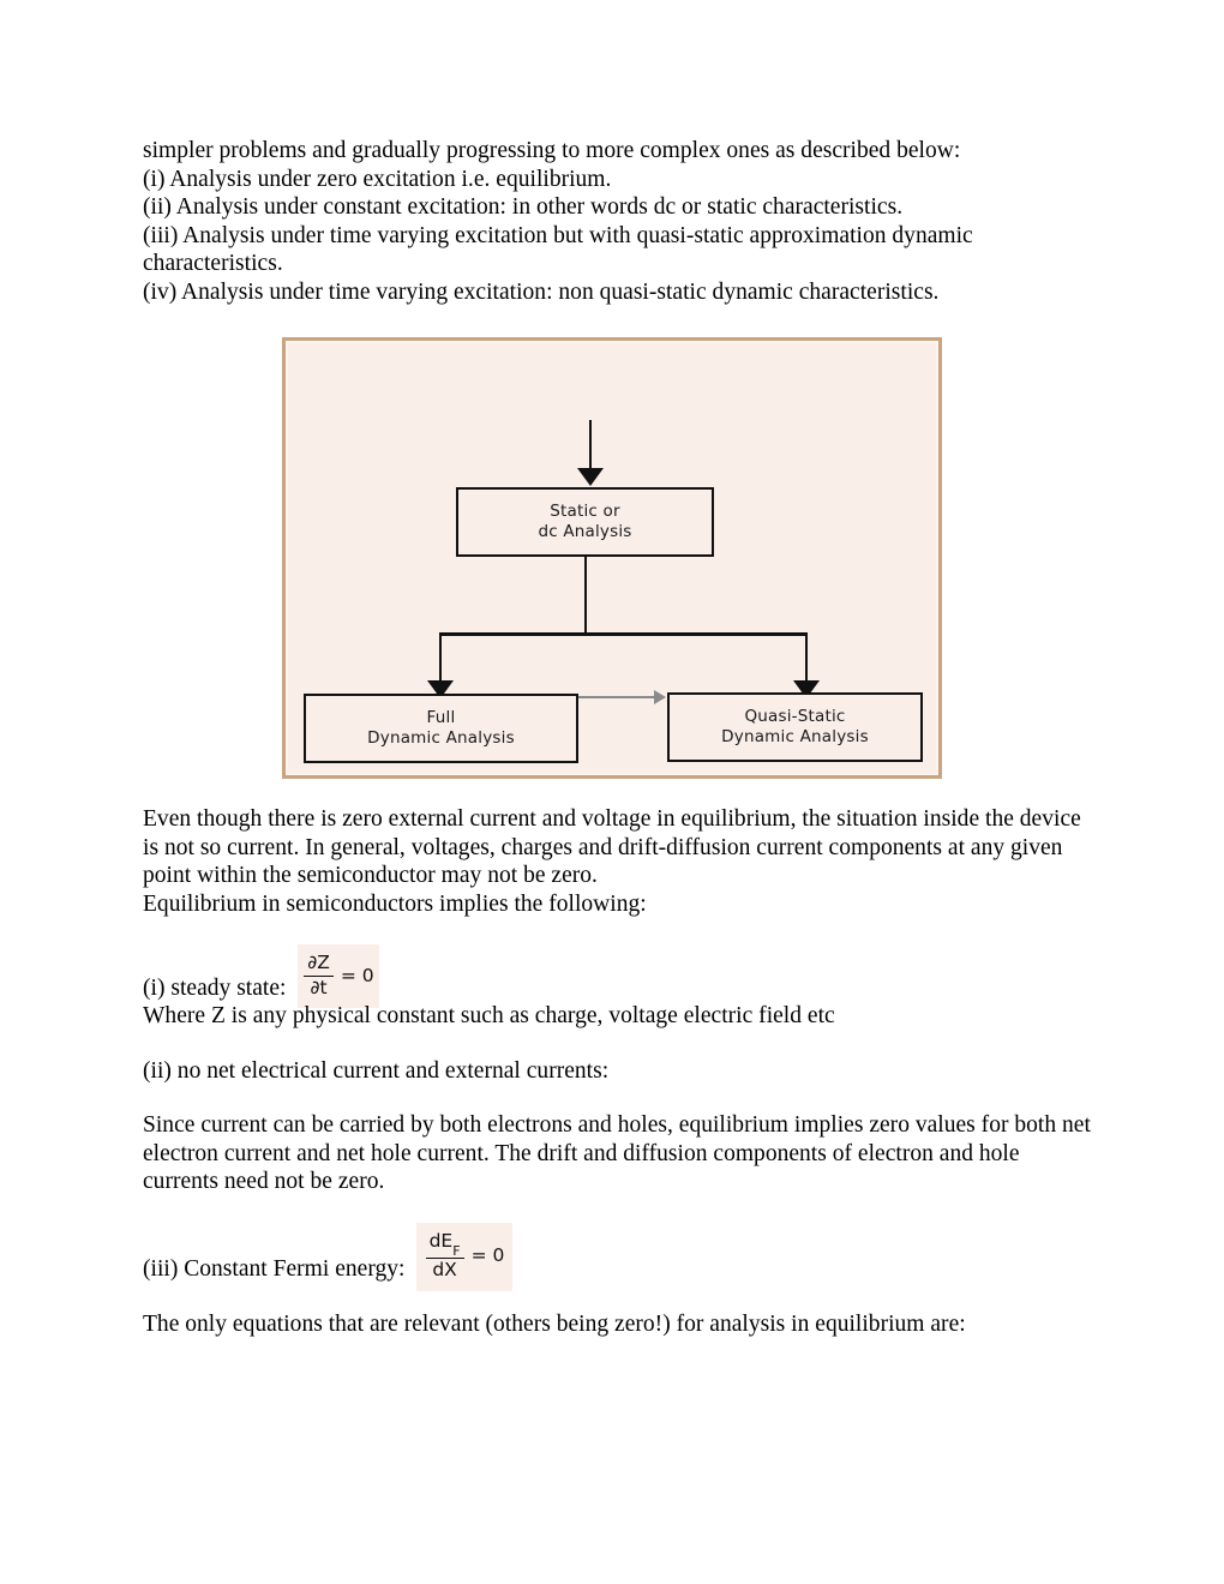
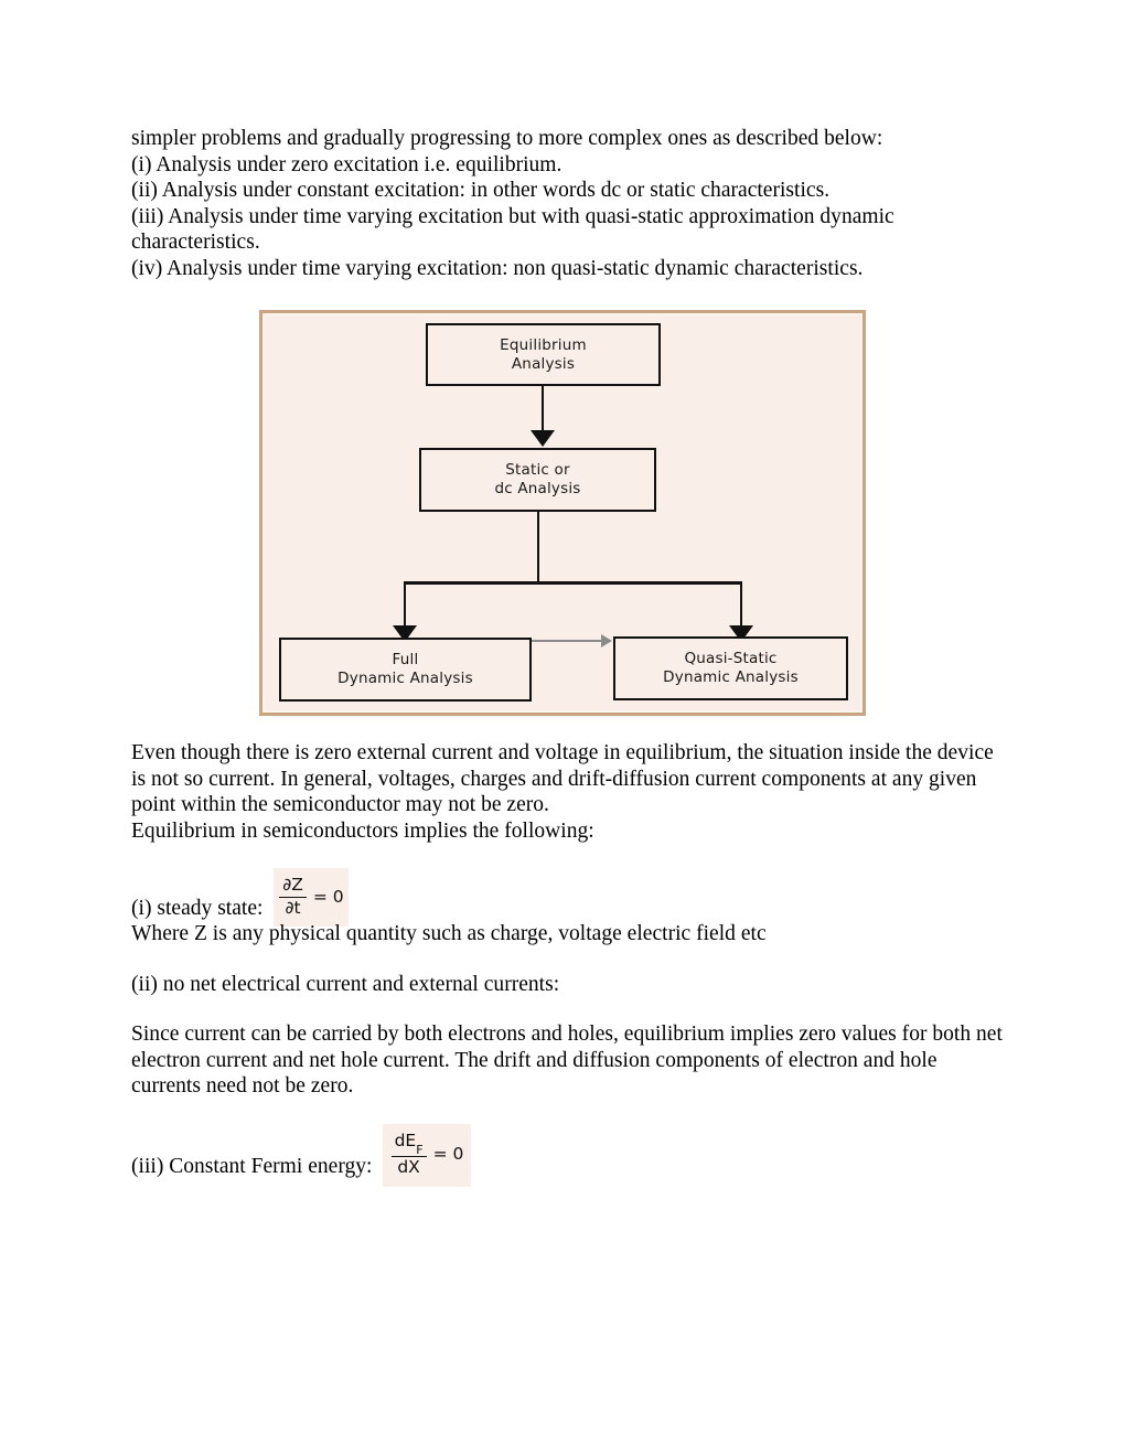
  simpler problems and gradually progressing to more complex ones as described below:
  (i) Analysis under zero excitation i.e. equilibrium.
  (ii) Analysis under constant excitation: in other words dc or static characteristics.
  (iii) Analysis under time varying excitation but with quasi-static approximation dynamic characteristics.
  (iv) Analysis under time varying excitation: non quasi-static dynamic characteristics.
+ Equilibrium
+ Analysis
  Static or
  dc Analysis
  Full
  Dynamic Analysis
  Quasi-Static
  Dynamic Analysis
  Even though there is zero external current and voltage in equilibrium, the situation inside the device is not so current. In general, voltages, charges and drift-diffusion current components at any given point within the semiconductor may not be zero.
  Equilibrium in semiconductors implies the following:
  (i) steady state:
  ∂Z
  ∂t
  = 0
- Where Z is any physical constant such as charge, voltage electric field etc
+ Where Z is any physical quantity such as charge, voltage electric field etc
  (ii) no net electrical current and external currents:
  Since current can be carried by both electrons and holes, equilibrium implies zero values for both net electron current and net hole current. The drift and diffusion components of electron and hole currents need not be zero.
  (iii) Constant Fermi energy:
  dEF
  dX
  = 0
- The only equations that are relevant (others being zero!) for analysis in equilibrium are:
